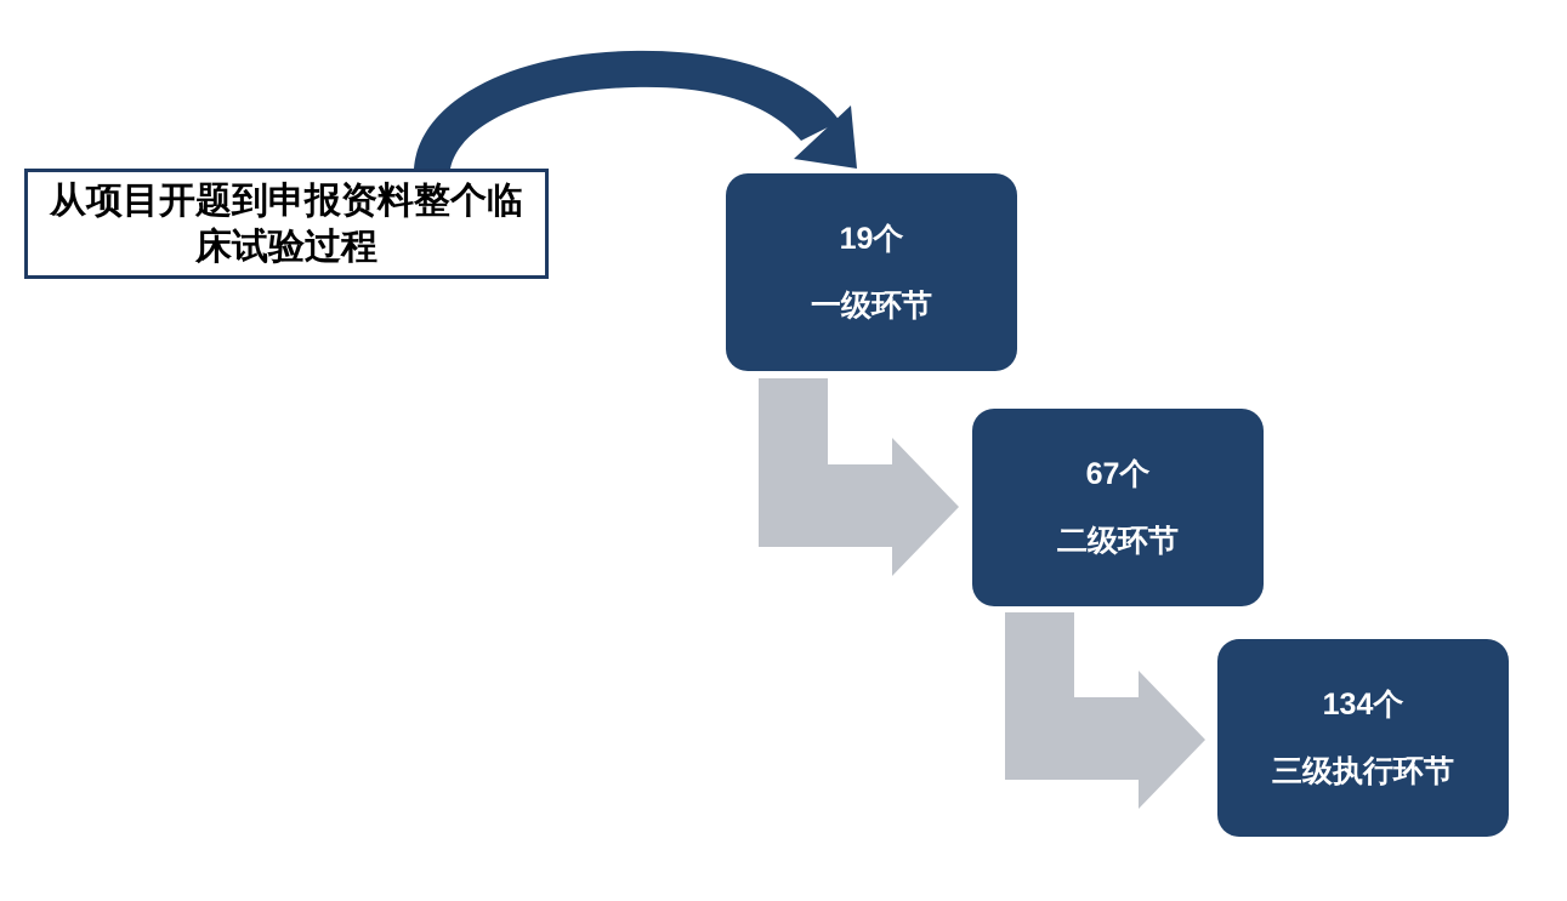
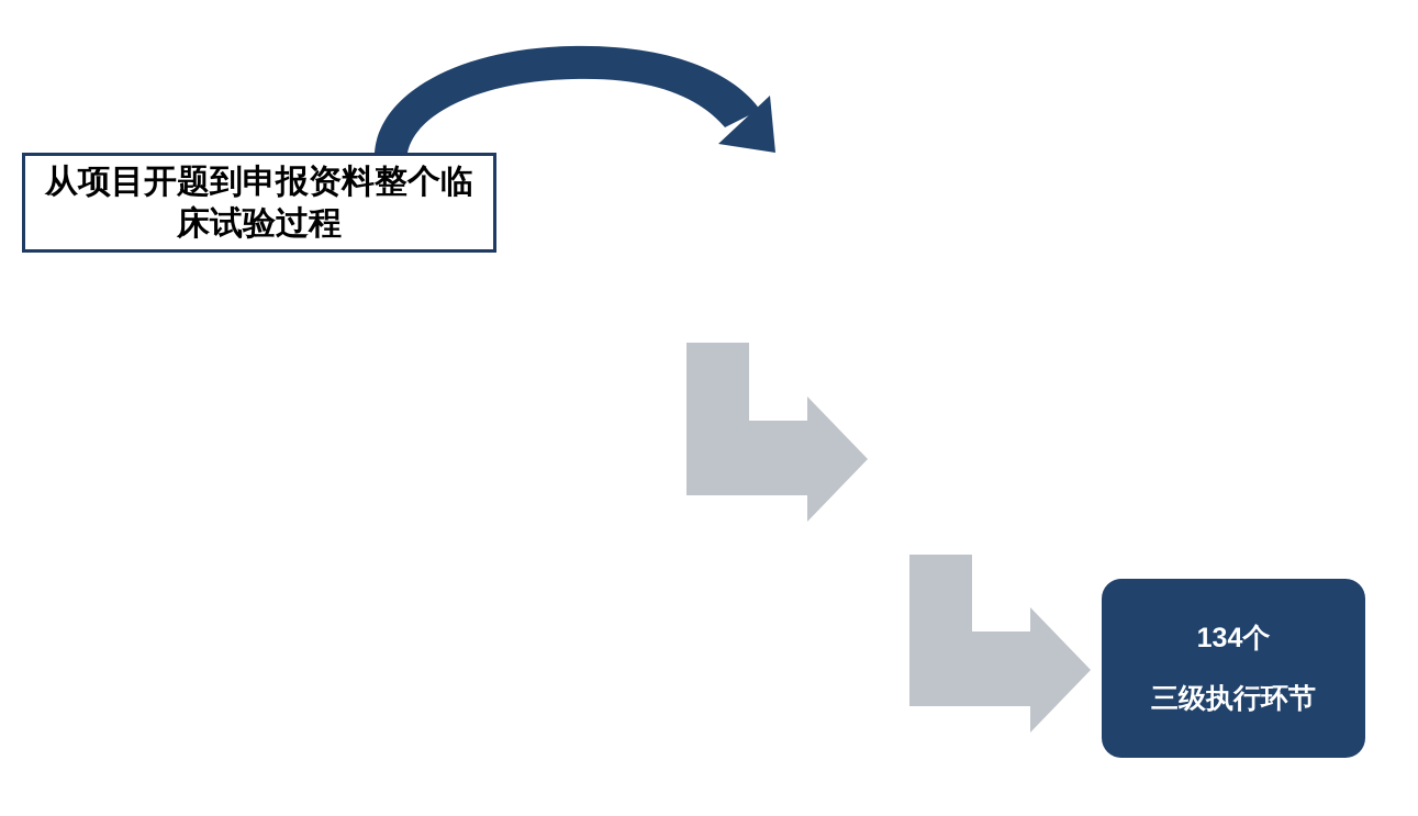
  从项目开题到申报资料整个临床试验过程
- 19个
- 一级环节
- 67个
- 二级环节
  134个
  三级执行环节
